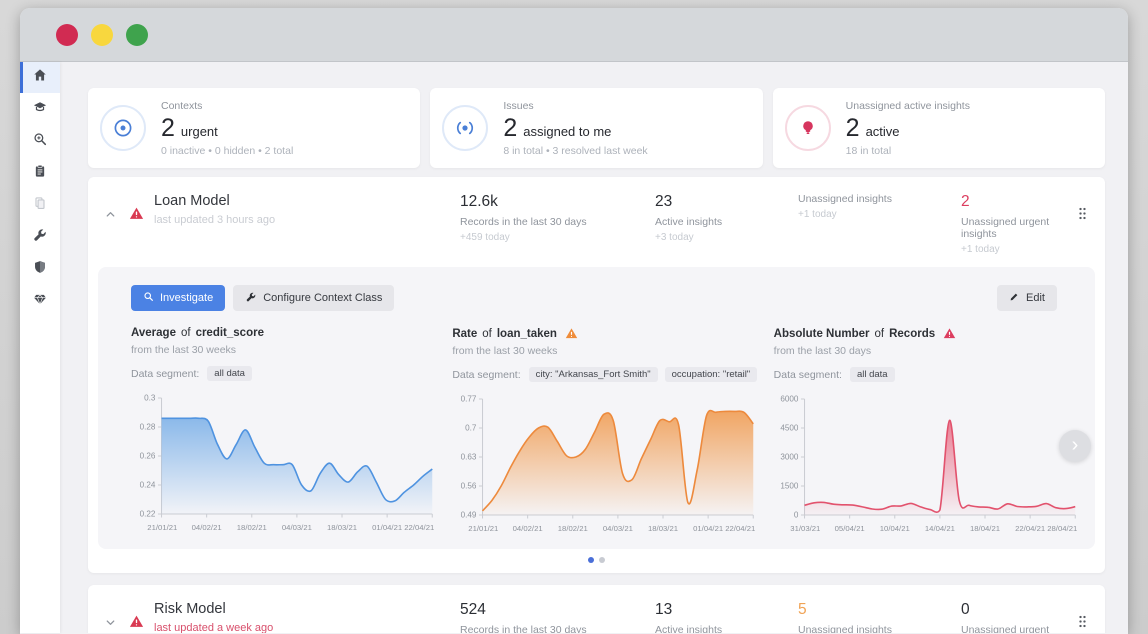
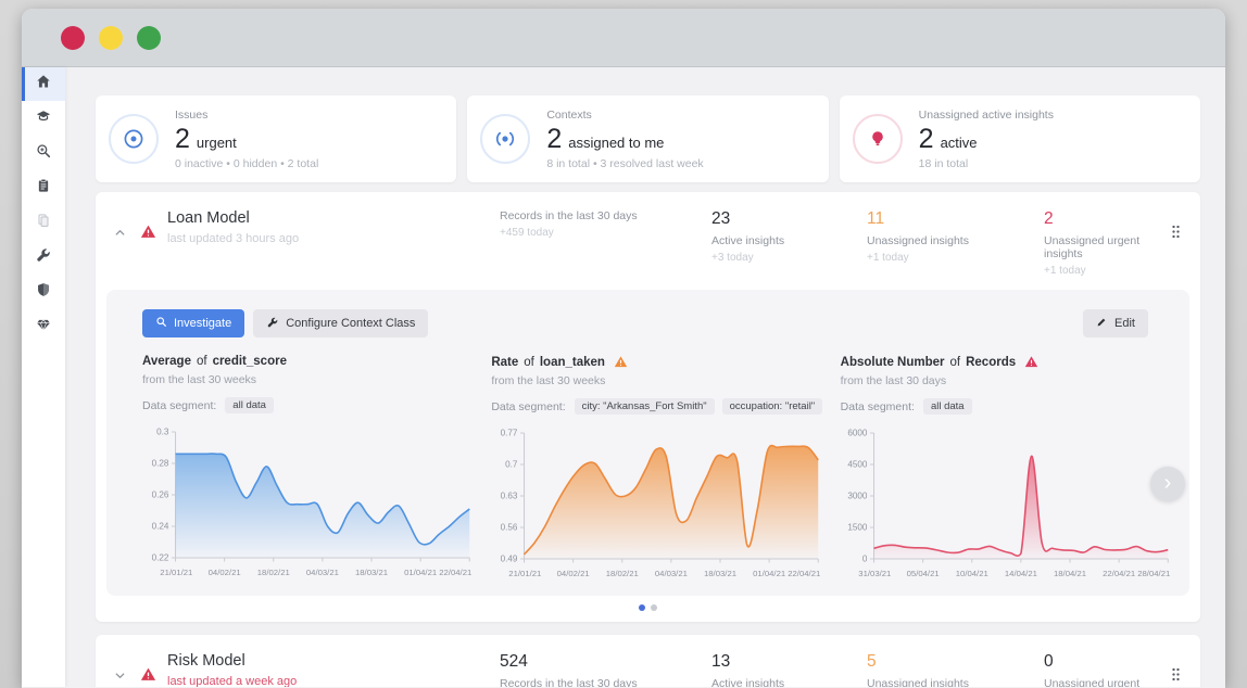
- Contexts
+ Issues
  2
  urgent
  0 inactive • 0 hidden • 2 total
- Issues
+ Contexts
  2
  assigned to me
  8 in total • 3 resolved last week
  Unassigned active insights
  2
  active
  18 in total
  Loan Model
  last updated 3 hours ago
- 12.6k
  Records in the last 30 days
  +459 today
  23
  Active insights
  +3 today
+ 11
  Unassigned insights
  +1 today
  2
  Unassigned urgent insights
  +1 today
  Investigate
  Configure Context Class
  Edit
  Average
  of
  credit_score
  from the last 30 weeks
  Data segment:
  all data
  0.3
  0.28
  0.26
  0.24
  0.22
  21/01/21
  04/02/21
  18/02/21
  04/03/21
  18/03/21
  01/04/21
  22/04/21
  Rate
  of
  loan_taken
  from the last 30 weeks
  Data segment:
  city: "Arkansas_Fort Smith"
  occupation: "retail"
  0.77
  0.7
  0.63
  0.56
  0.49
  21/01/21
  04/02/21
  18/02/21
  04/03/21
  18/03/21
  01/04/21
  22/04/21
  Absolute Number
  of
  Records
  from the last 30 days
  Data segment:
  all data
  6000
  4500
  3000
  1500
  0
  31/03/21
  05/04/21
  10/04/21
  14/04/21
  18/04/21
  22/04/21
  28/04/21
  Risk Model
  last updated a week ago
  524
  Records in the last 30 days
  13
  Active insights
  5
  Unassigned insights
  0
  ›
